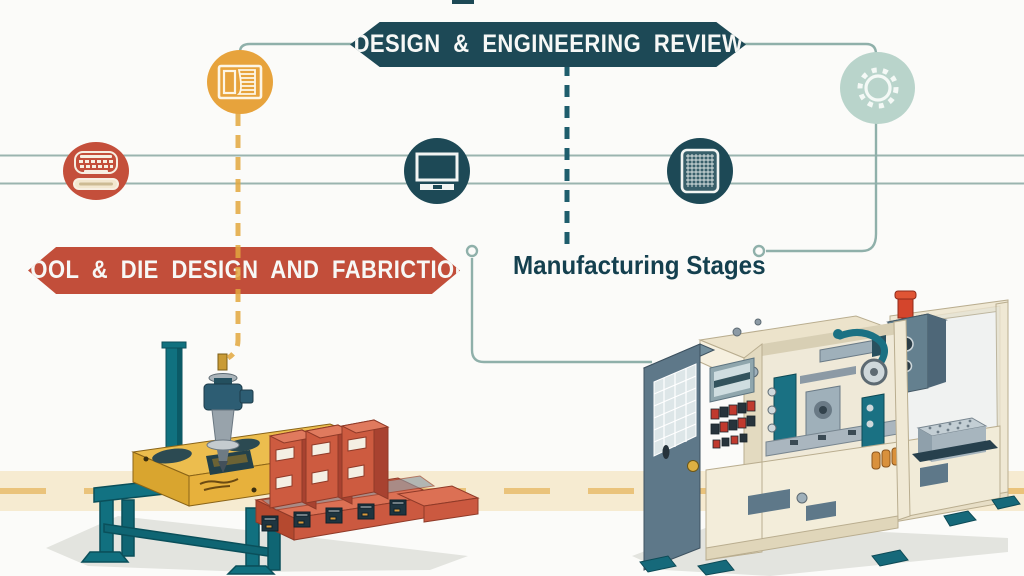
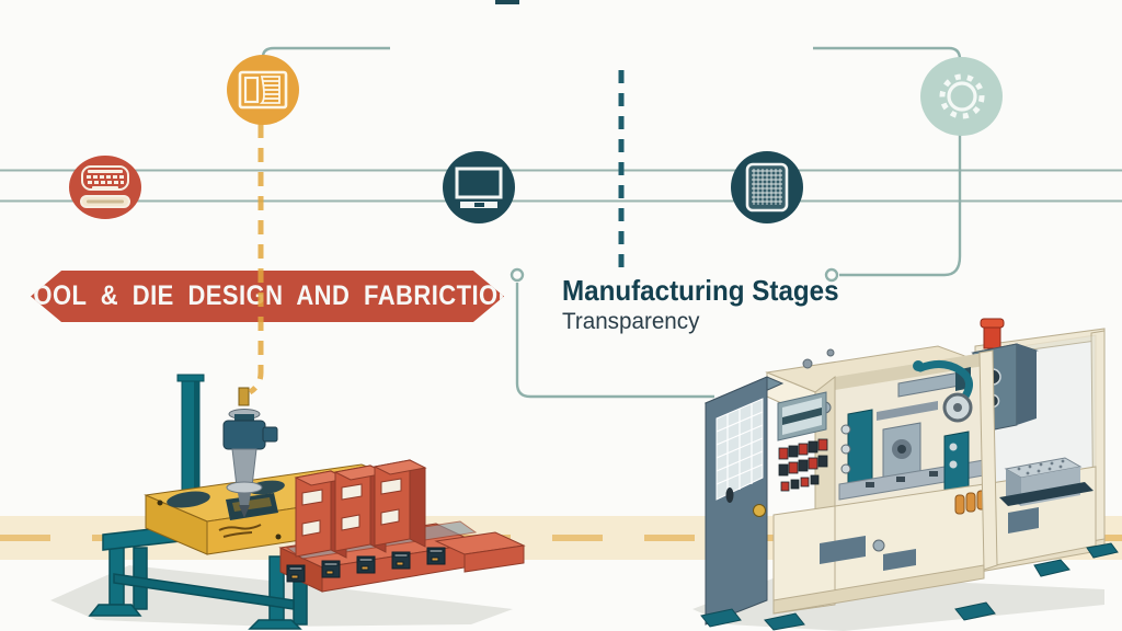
- DESIGN & ENGINEERING REVIEW
  OOL & DIE DESIGN AND FABRICTIO
  Manufacturing Stages
+ Transparency
